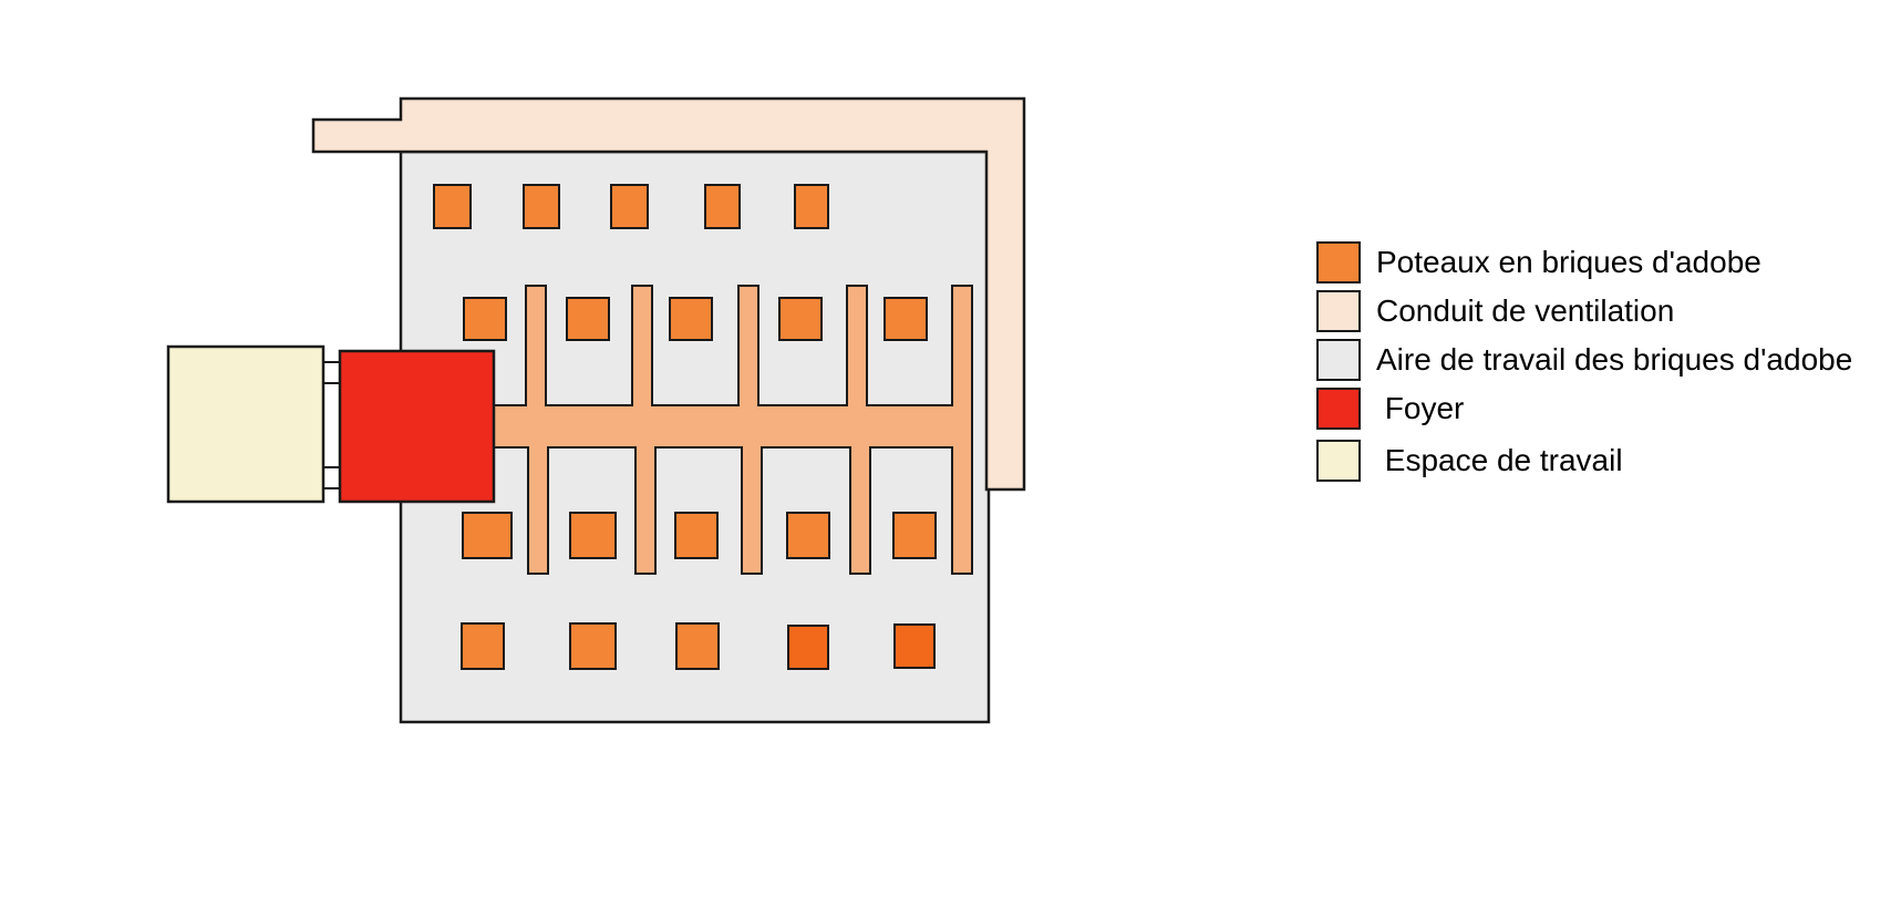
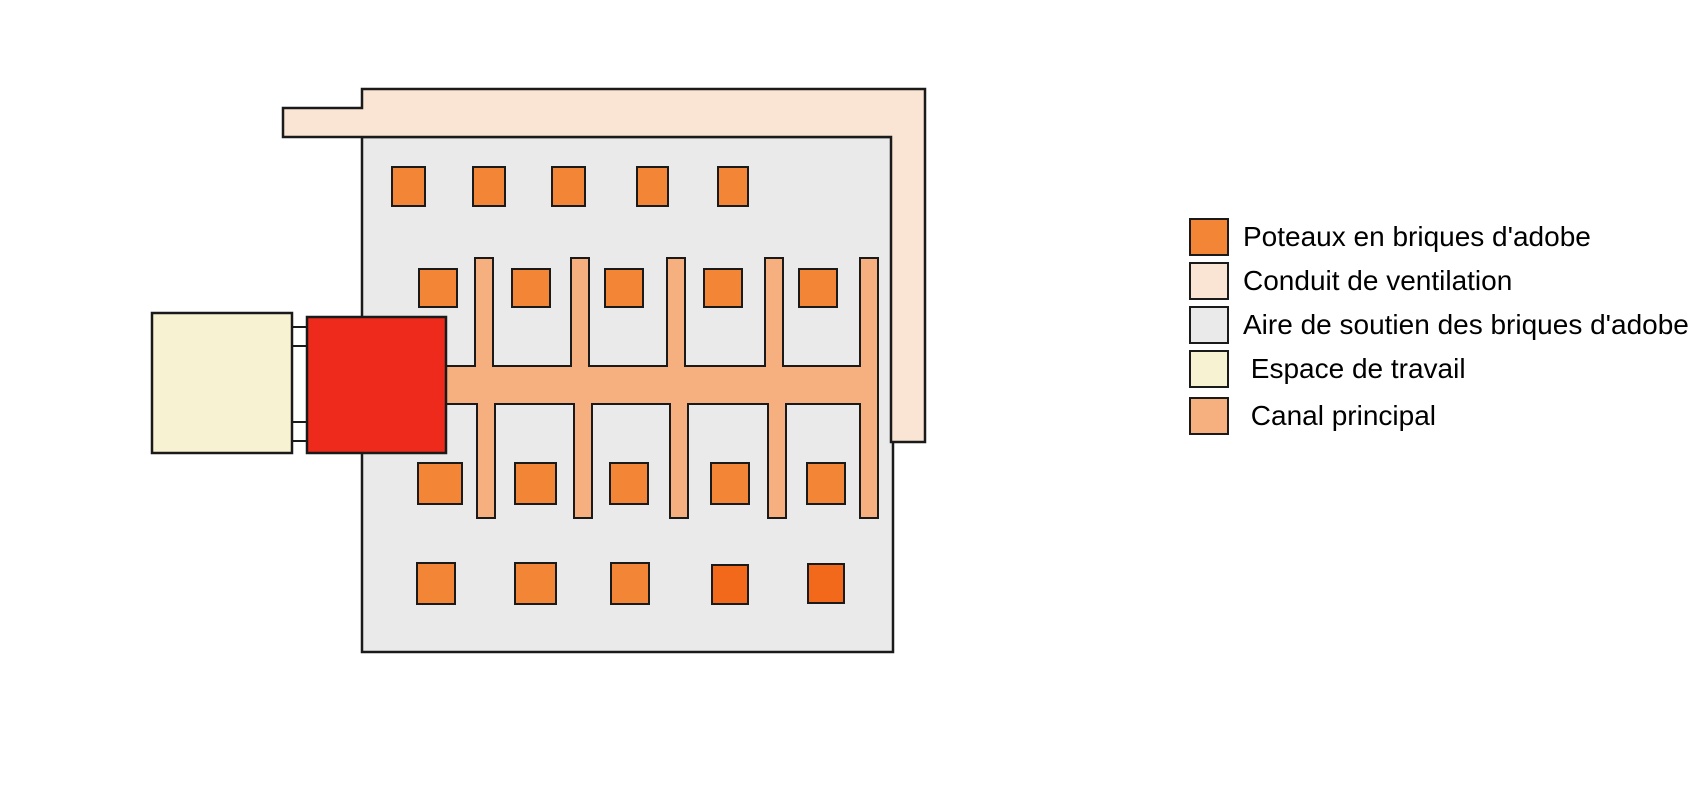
  Poteaux en briques d'adobe
  Conduit de ventilation
- Aire de travail des briques d'adobe
+ Aire de soutien des briques d'adobe
- Foyer
  Espace de travail
+ Canal principal
